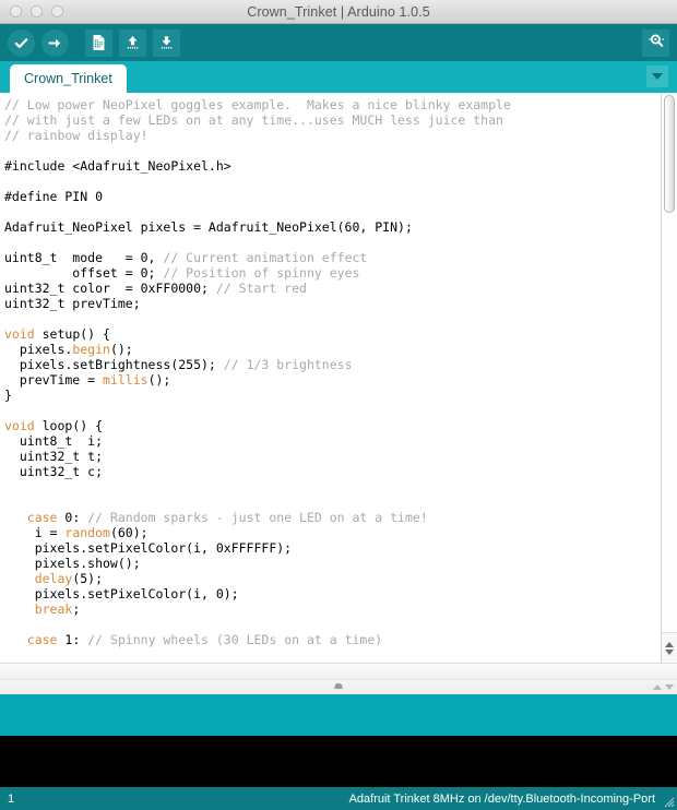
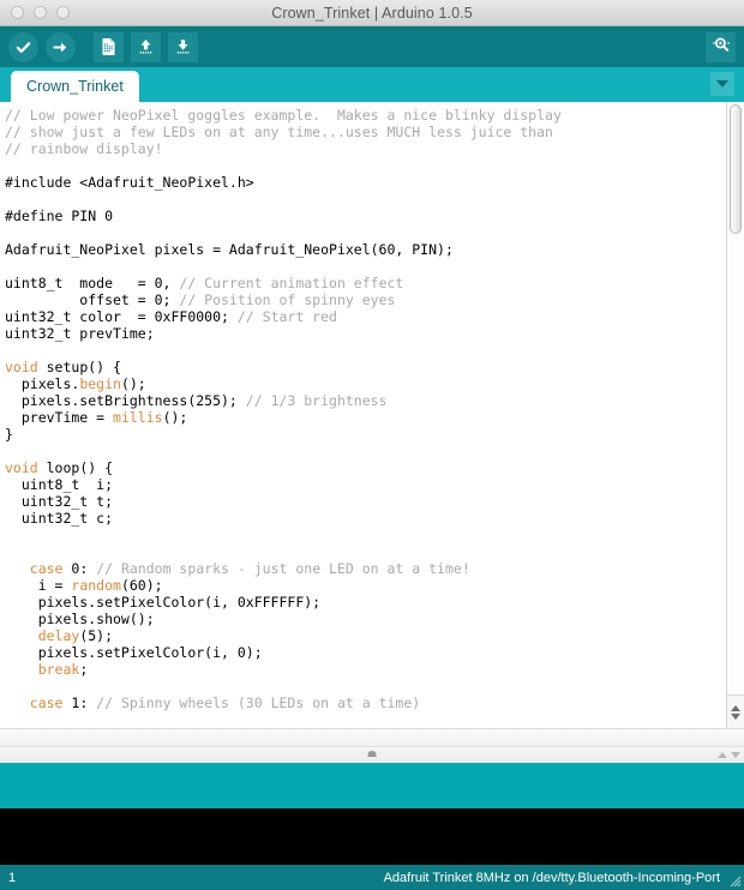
  Crown_Trinket | Arduino 1.0.5
  Crown_Trinket
- // Low power NeoPixel goggles example. Makes a nice blinky example
+ // Low power NeoPixel goggles example. Makes a nice blinky display
- // with just a few LEDs on at any time...uses MUCH less juice than
+ // show just a few LEDs on at any time...uses MUCH less juice than
  // rainbow display!
  #include <Adafruit_NeoPixel.h>
  #define PIN 0
  Adafruit_NeoPixel pixels = Adafruit_NeoPixel(60, PIN);
  uint8_t mode = 0, // Current animation effect
  offset = 0; // Position of spinny eyes
  uint32_t color = 0xFF0000; // Start red
  uint32_t prevTime;
  void setup() {
  pixels.begin();
  pixels.setBrightness(255); // 1/3 brightness
  prevTime = millis();
  }
  void loop() {
  uint8_t i;
  uint32_t t;
  uint32_t c;
  case 0: // Random sparks - just one LED on at a time!
  i = random(60);
  pixels.setPixelColor(i, 0xFFFFFF);
  pixels.show();
  delay(5);
  pixels.setPixelColor(i, 0);
  break;
  case 1: // Spinny wheels (30 LEDs on at a time)
  1
  Adafruit Trinket 8MHz on /dev/tty.Bluetooth-Incoming-Port
